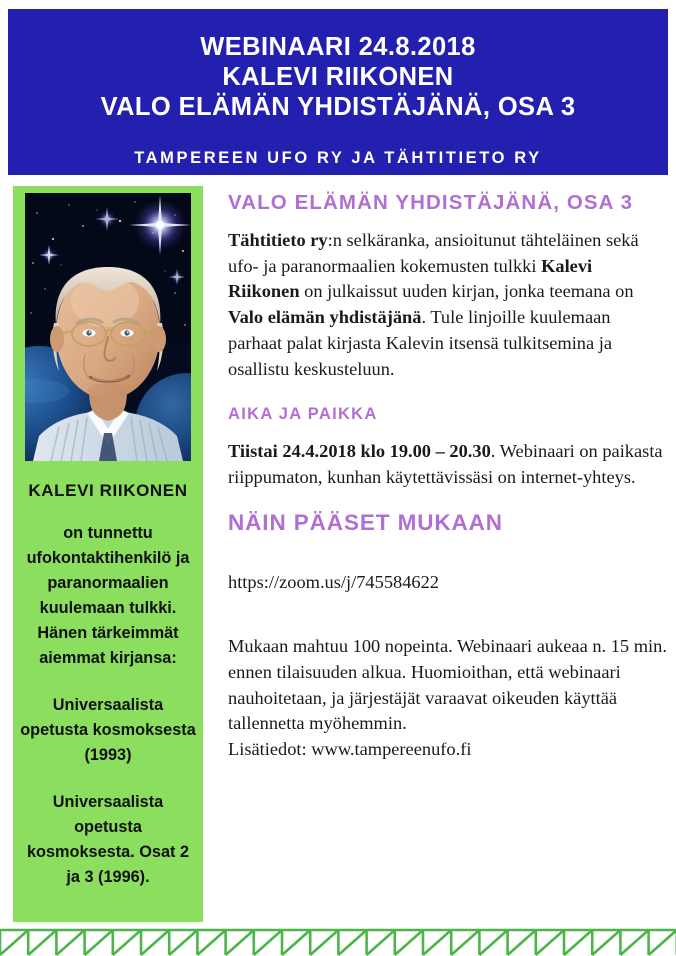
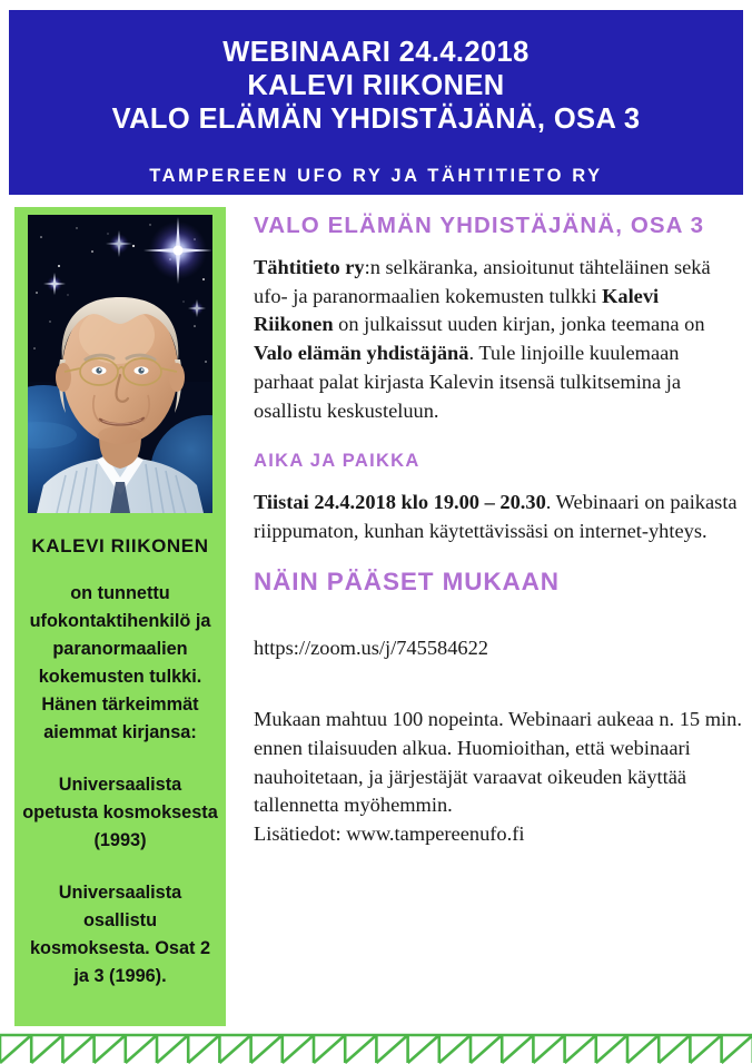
- WEBINAARI 24.8.2018
+ WEBINAARI 24.4.2018
  KALEVI RIIKONEN
  VALO ELÄMÄN YHDISTÄJÄNÄ, OSA 3
  TAMPEREEN UFO RY JA TÄHTITIETO RY
  KALEVI RIIKONEN
- on tunnettu ufokontaktihenkilö ja paranormaalien kuulemaan tulkki. Hänen tärkeimmät aiemmat kirjansa:
+ on tunnettu ufokontaktihenkilö ja paranormaalien kokemusten tulkki. Hänen tärkeimmät aiemmat kirjansa:
  Universaalista opetusta kosmoksesta (1993)
- Universaalista opetusta kosmoksesta. Osat 2 ja 3 (1996).
+ Universaalista osallistu kosmoksesta. Osat 2 ja 3 (1996).
  VALO ELÄMÄN YHDISTÄJÄNÄ, OSA 3
  Tähtitieto ry:n selkäranka, ansioitunut tähteläinen sekä ufo- ja paranormaalien kokemusten tulkki Kalevi Riikonen on julkaissut uuden kirjan, jonka teemana on Valo elämän yhdistäjänä. Tule linjoille kuulemaan parhaat palat kirjasta Kalevin itsensä tulkitsemina ja osallistu keskusteluun.
  AIKA JA PAIKKA
  Tiistai 24.4.2018 klo 19.00 – 20.30. Webinaari on paikasta riippumaton, kunhan käytettävissäsi on internet-yhteys.
  NÄIN PÄÄSET MUKAAN
  https://zoom.us/j/745584622
  Mukaan mahtuu 100 nopeinta. Webinaari aukeaa n. 15 min. ennen tilaisuuden alkua. Huomioithan, että webinaari nauhoitetaan, ja järjestäjät varaavat oikeuden käyttää tallennetta myöhemmin.
  Lisätiedot: www.tampereenufo.fi
